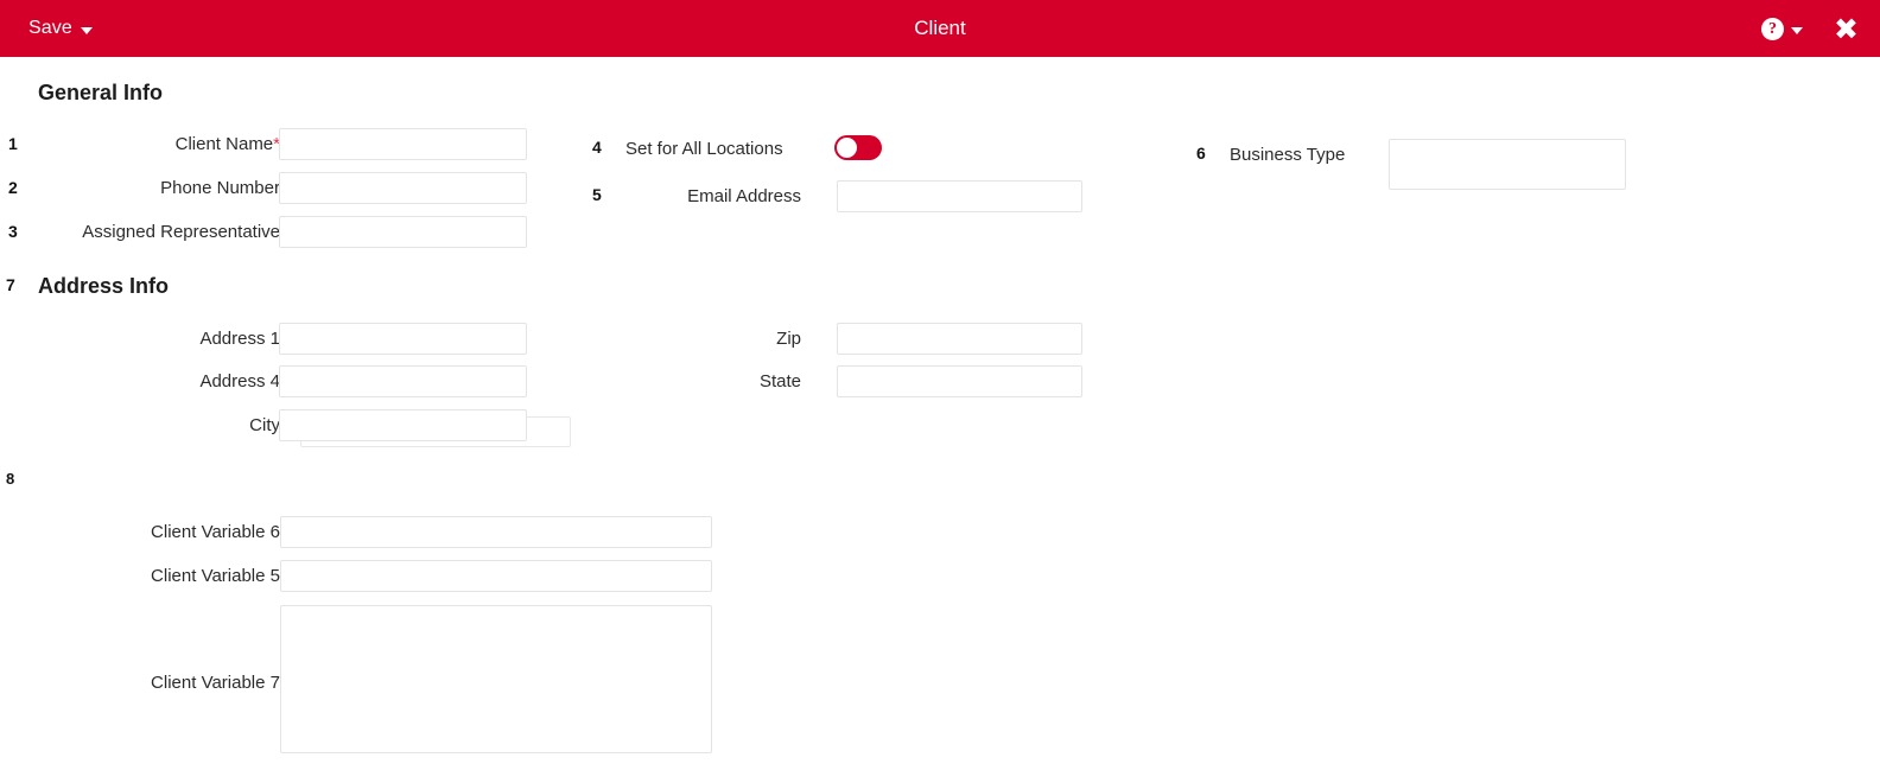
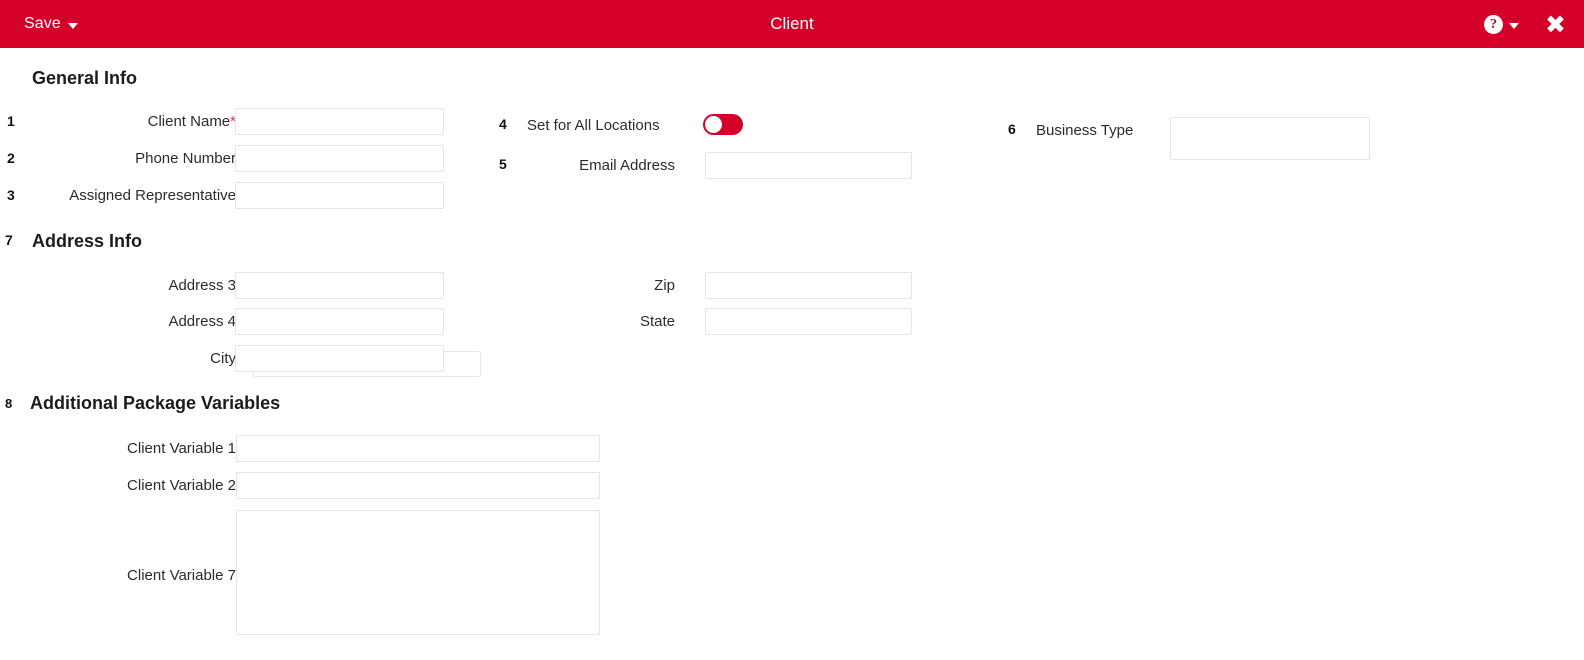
  Save
  Client
  ?
  ✖
  General Info
  1
  Client Name*
  2
  Phone Number
  3
  Assigned Representative
  4
  Set for All Locations
  5
  Email Address
  6
  Business Type
  7
  Address Info
- Address 1
+ Address 3
  Address 4
  City
  Zip
  State
  8
+ Additional Package Variables
- Client Variable 6
+ Client Variable 1
- Client Variable 5
+ Client Variable 2
  Client Variable 7
